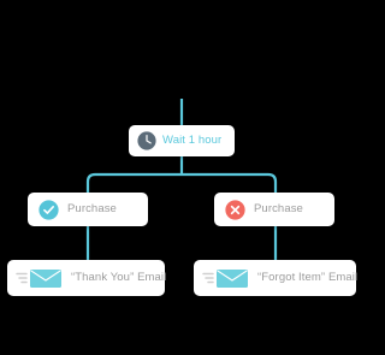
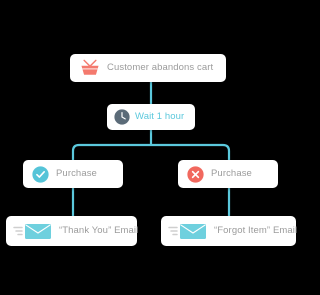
+ Customer abandons cart
  Wait 1 hour
  Purchase
  Purchase
  “Thank You” Email
  “Forgot Item” Email
